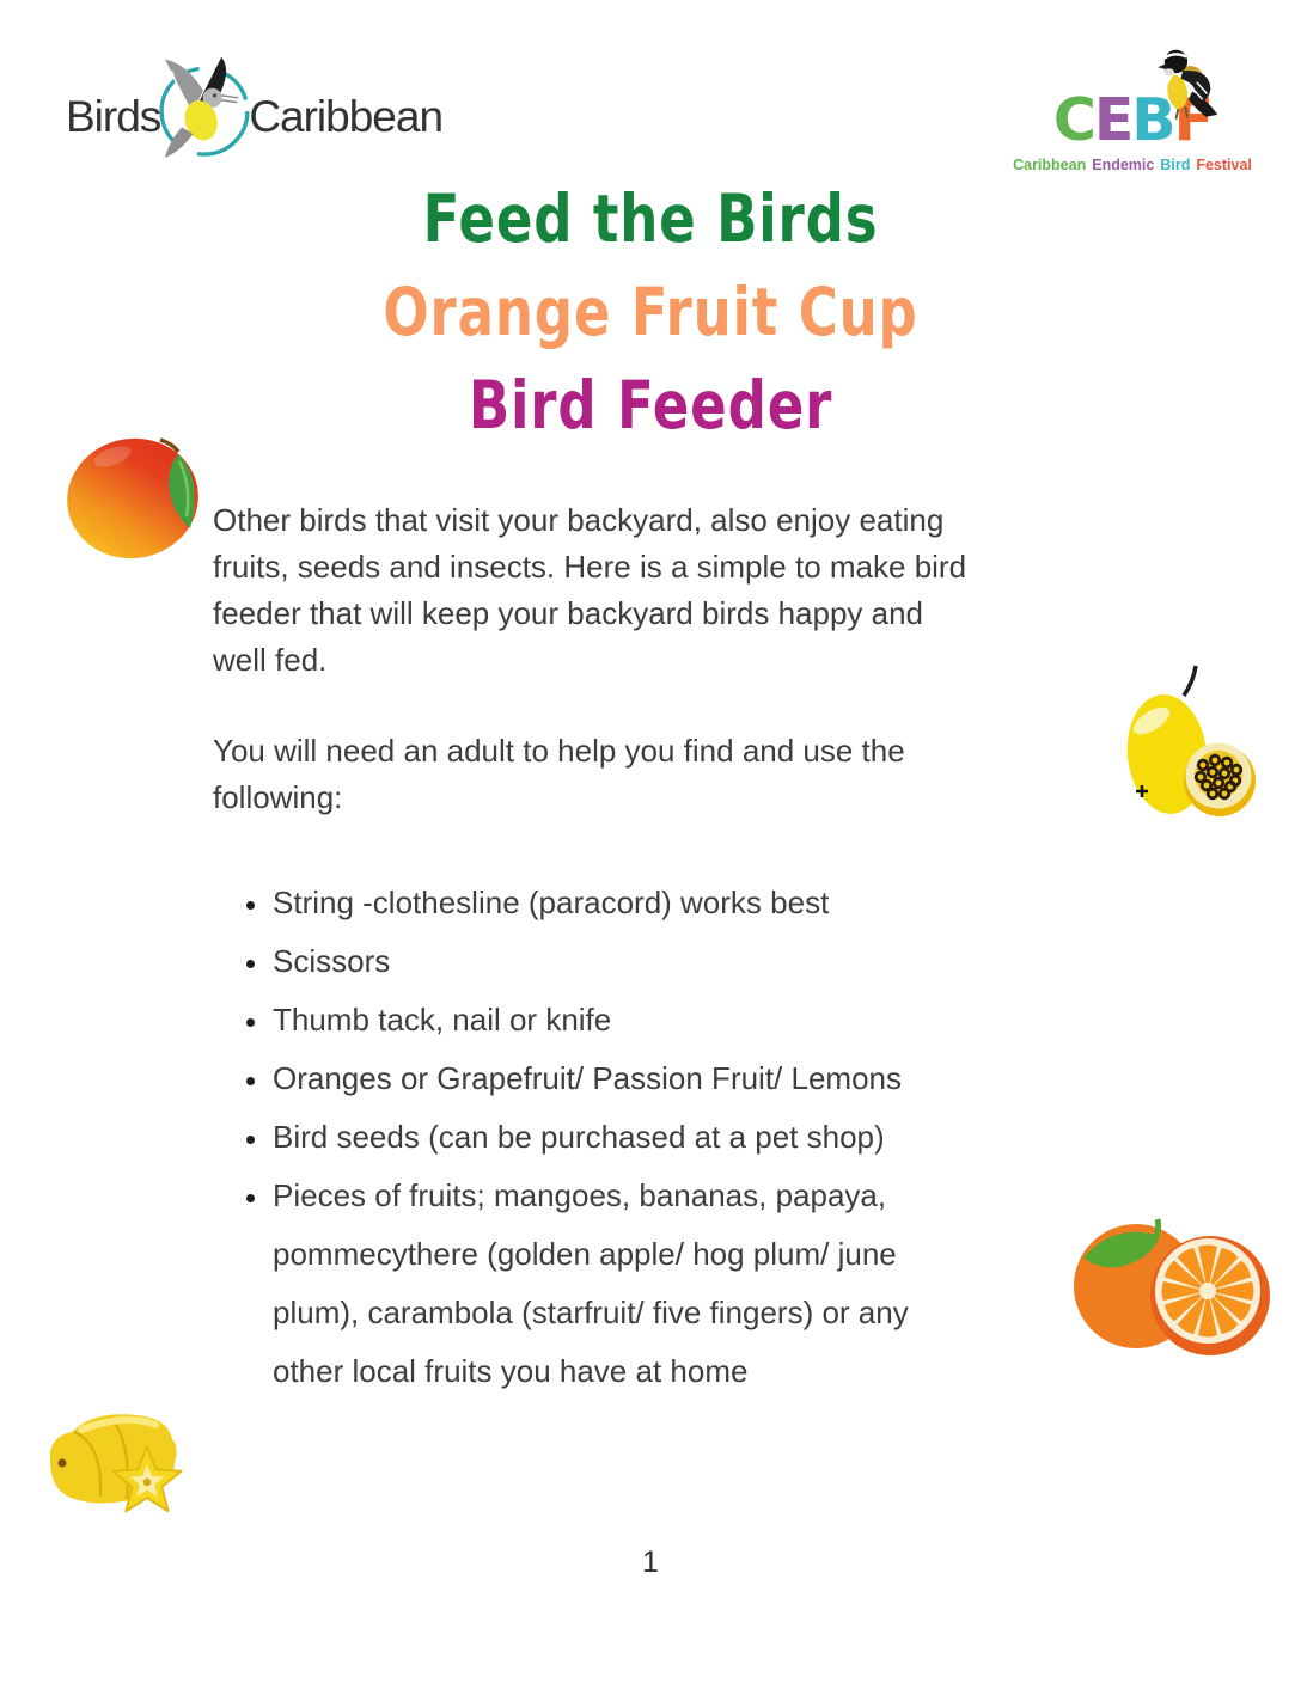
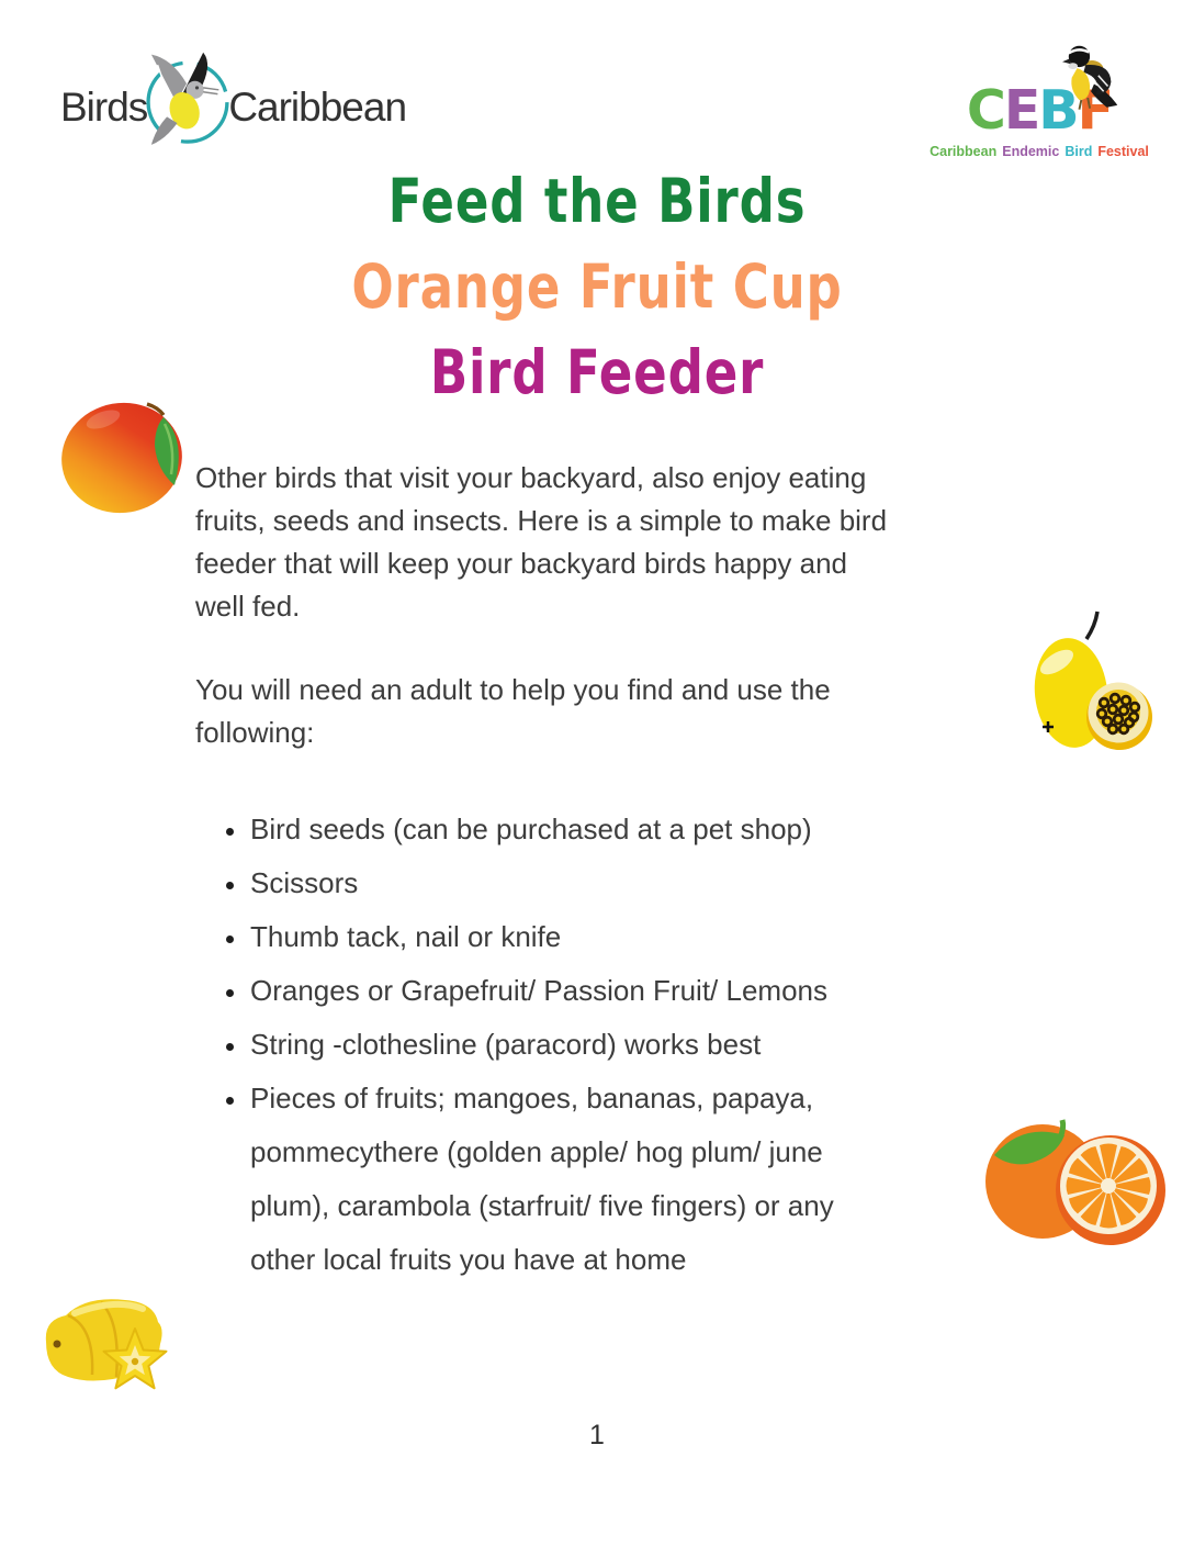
  Birds
  Caribbean
  C
  E
  B
  F
  Caribbean
  Endemic
  Bird
  Festival
  Feed the Birds
  Orange Fruit Cup
  Bird Feeder
  Other birds that visit your backyard, also enjoy eating
  fruits, seeds and insects. Here is a simple to make bird
  feeder that will keep your backyard birds happy and
  well fed.
  You will need an adult to help you find and use the
  following:
- String -clothesline (paracord) works best
+ Bird seeds (can be purchased at a pet shop)
  Scissors
  Thumb tack, nail or knife
  Oranges or Grapefruit/ Passion Fruit/ Lemons
- Bird seeds (can be purchased at a pet shop)
+ String -clothesline (paracord) works best
  Pieces of fruits; mangoes, bananas, papaya,
  pommecythere (golden apple/ hog plum/ june
  plum), carambola (starfruit/ five fingers) or any
  other local fruits you have at home
  1
